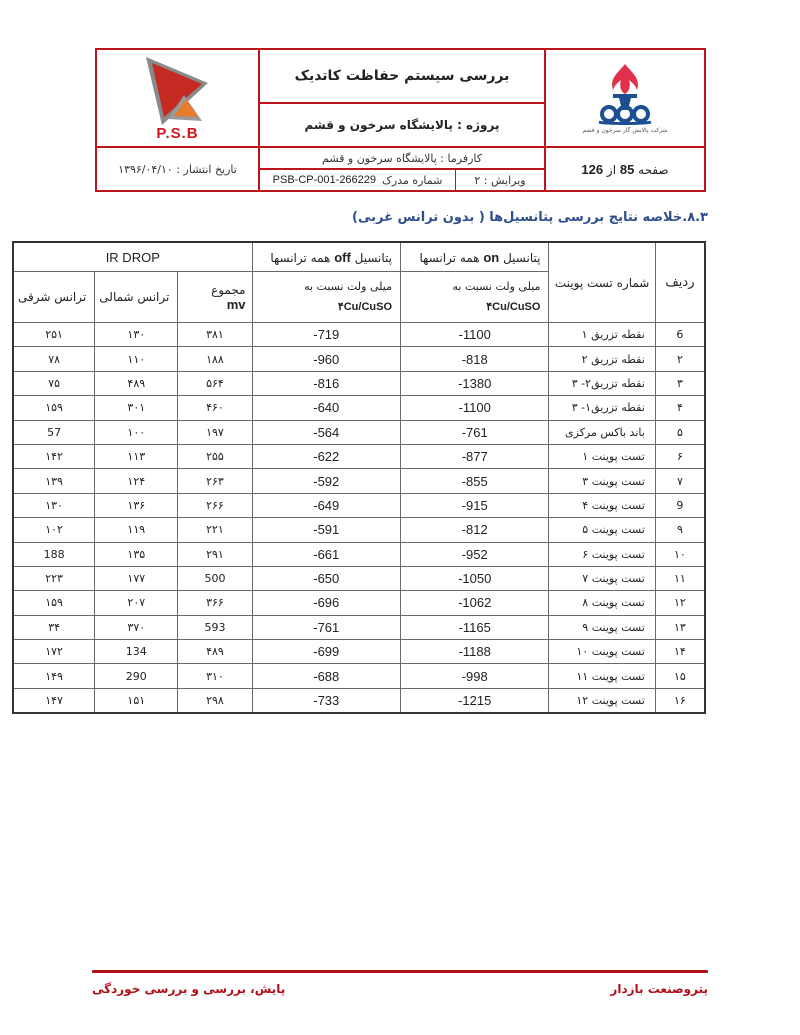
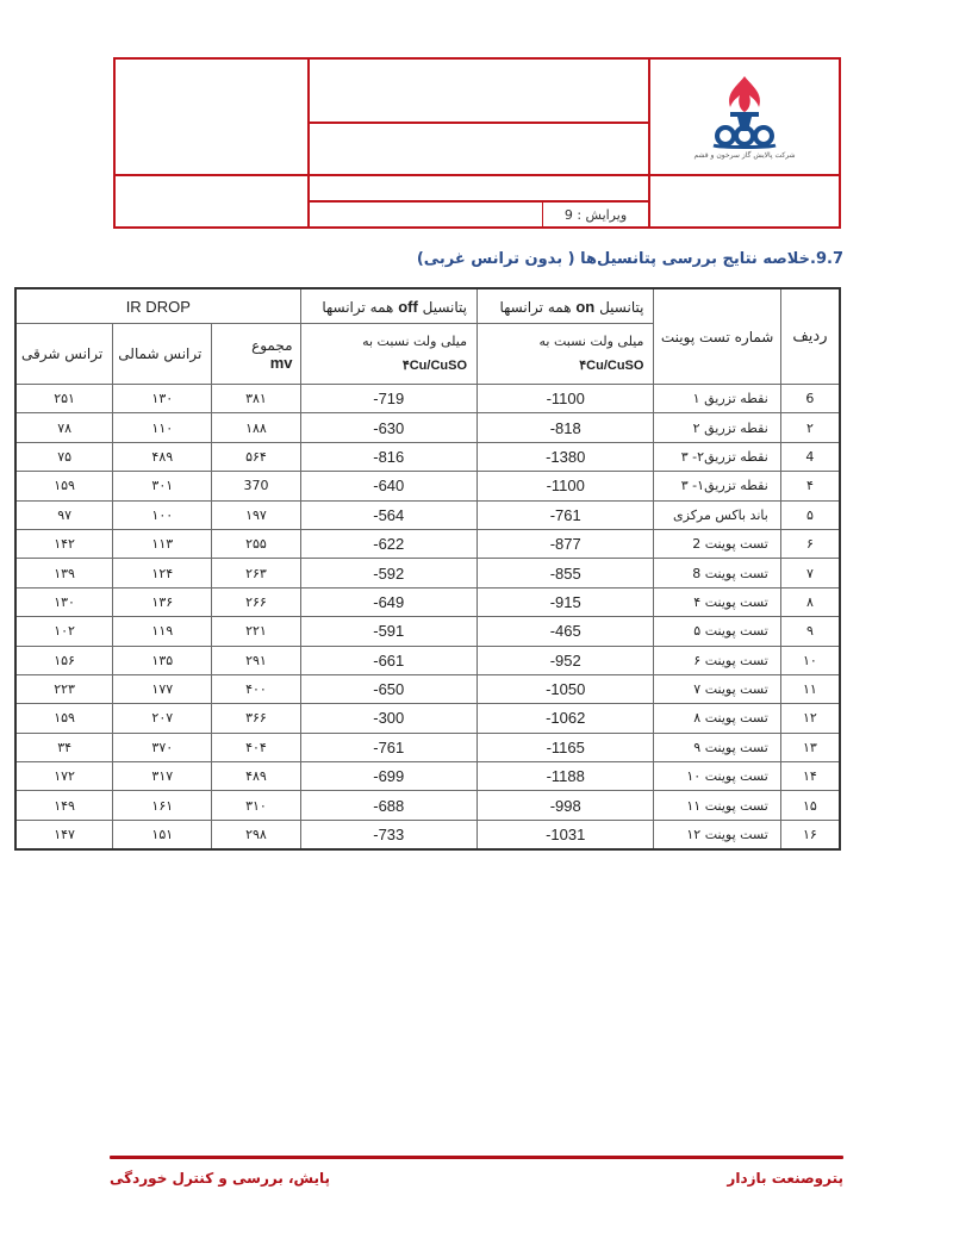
- P.S.B
- بررسی سیستم حفاظت کاتدیک
- پروژه : پالایشگاه سرخون و قشم
- تاریخ انتشار : ۱۳۹۶/۰۴/۱۰
- کارفرما : پالایشگاه سرخون و قشم
- شماره مدرک
- 266229-PSB-CP-001
- ویرایش : ۲
+ ویرایش : 9
- صفحه 85 از 126
- ۸.۳.خلاصه نتایج بررسی پتانسیل‌ها ( بدون ترانس غربی)
+ 9.7.خلاصه نتایج بررسی پتانسیل‌ها ( بدون ترانس غربی)
  ردیف	شماره تست پوینت	پتانسیل on همه ترانسها	پتانسیل off همه ترانسها	IR DROP
  میلی ولت نسبت به ۴Cu/CuSO	میلی ولت نسبت به ۴Cu/CuSO	مجموع mv	ترانس شمالی	ترانس شرقی
  6	نقطه تزریق ۱	-1100	-719	۳۸۱	۱۳۰	۲۵۱
- ۲	نقطه تزریق ۲	-818	-960	۱۸۸	۱۱۰	۷۸
+ ۲	نقطه تزریق ۲	-818	-630	۱۸۸	۱۱۰	۷۸
- ۳	نقطه تزریق۲- ۳	-1380	-816	۵۶۴	۴۸۹	۷۵
+ 4	نقطه تزریق۲- ۳	-1380	-816	۵۶۴	۴۸۹	۷۵
- ۴	نقطه تزریق۱- ۳	-1100	-640	۴۶۰	۳۰۱	۱۵۹
+ ۴	نقطه تزریق۱- ۳	-1100	-640	370	۳۰۱	۱۵۹
- ۵	باند باکس مرکزی	-761	-564	۱۹۷	۱۰۰	57
+ ۵	باند باکس مرکزی	-761	-564	۱۹۷	۱۰۰	۹۷
- ۶	تست پوینت ۱	-877	-622	۲۵۵	۱۱۳	۱۴۲
+ ۶	تست پوینت 2	-877	-622	۲۵۵	۱۱۳	۱۴۲
- ۷	تست پوینت ۳	-855	-592	۲۶۳	۱۲۴	۱۳۹
+ ۷	تست پوینت 8	-855	-592	۲۶۳	۱۲۴	۱۳۹
- 9	تست پوینت ۴	-915	-649	۲۶۶	۱۳۶	۱۳۰
+ ۸	تست پوینت ۴	-915	-649	۲۶۶	۱۳۶	۱۳۰
- ۹	تست پوینت ۵	-812	-591	۲۲۱	۱۱۹	۱۰۲
+ ۹	تست پوینت ۵	-465	-591	۲۲۱	۱۱۹	۱۰۲
- ۱۰	تست پوینت ۶	-952	-661	۲۹۱	۱۳۵	188
+ ۱۰	تست پوینت ۶	-952	-661	۲۹۱	۱۳۵	۱۵۶
- ۱۱	تست پوینت ۷	-1050	-650	500	۱۷۷	۲۲۳
+ ۱۱	تست پوینت ۷	-1050	-650	۴۰۰	۱۷۷	۲۲۳
- ۱۲	تست پوینت ۸	-1062	-696	۳۶۶	۲۰۷	۱۵۹
+ ۱۲	تست پوینت ۸	-1062	-300	۳۶۶	۲۰۷	۱۵۹
- ۱۳	تست پوینت ۹	-1165	-761	593	۳۷۰	۳۴
+ ۱۳	تست پوینت ۹	-1165	-761	۴۰۴	۳۷۰	۳۴
- ۱۴	تست پوینت ۱۰	-1188	-699	۴۸۹	134	۱۷۲
+ ۱۴	تست پوینت ۱۰	-1188	-699	۴۸۹	۳۱۷	۱۷۲
- ۱۵	تست پوینت ۱۱	-998	-688	۳۱۰	290	۱۴۹
+ ۱۵	تست پوینت ۱۱	-998	-688	۳۱۰	۱۶۱	۱۴۹
- ۱۶	تست پوینت ۱۲	-1215	-733	۲۹۸	۱۵۱	۱۴۷
+ ۱۶	تست پوینت ۱۲	-1031	-733	۲۹۸	۱۵۱	۱۴۷
  پتروصنعت بازدار
- پایش، بررسی و بررسی خوردگی
+ پایش، بررسی و کنترل خوردگی
